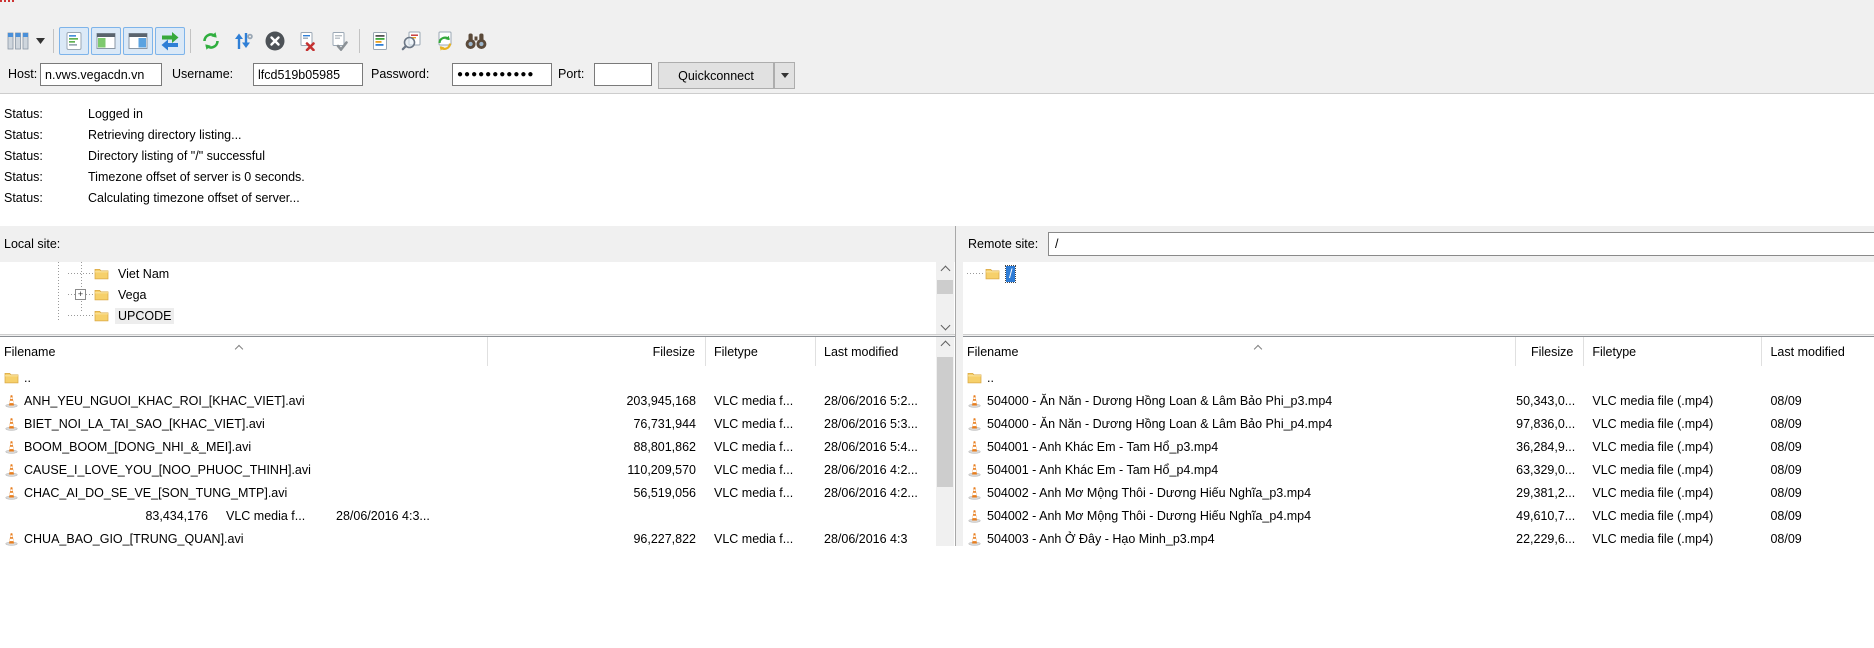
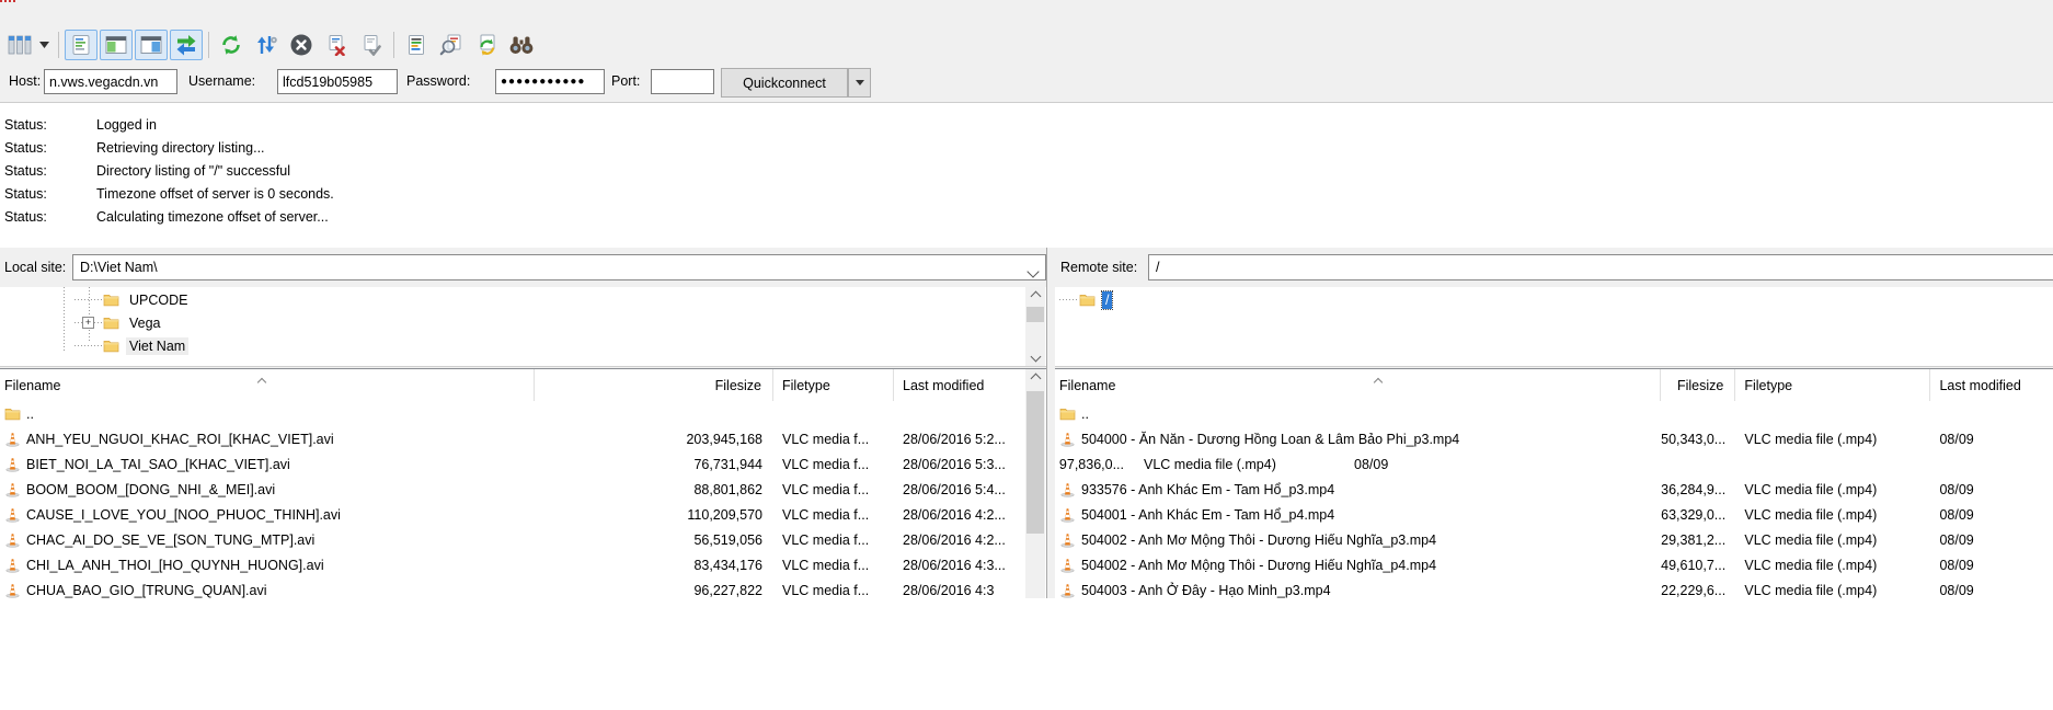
  Host:
  n.vws.vegacdn.vn
  Username:
  lfcd519b05985
  Password:
  ●●●●●●●●●●●
  Port:
  Quickconnect
  Status:
  Logged in
  Status:
  Retrieving directory listing...
  Status:
  Directory listing of "/" successful
  Status:
  Timezone offset of server is 0 seconds.
  Status:
  Calculating timezone offset of server...
  Local site:
+ D:\Viet Nam\
- Viet Nam
+ UPCODE
  Vega
- UPCODE
+ Viet Nam
  Filename
  Filesize
  Filetype
  Last modified
  ..
  ANH_YEU_NGUOI_KHAC_ROI_[KHAC_VIET].avi
  203,945,168
  VLC media f...
  28/06/2016 5:2...
  BIET_NOI_LA_TAI_SAO_[KHAC_VIET].avi
  76,731,944
  VLC media f...
  28/06/2016 5:3...
  BOOM_BOOM_[DONG_NHI_&_MEI].avi
  88,801,862
  VLC media f...
  28/06/2016 5:4...
  CAUSE_I_LOVE_YOU_[NOO_PHUOC_THINH].avi
  110,209,570
  VLC media f...
  28/06/2016 4:2...
  CHAC_AI_DO_SE_VE_[SON_TUNG_MTP].avi
  56,519,056
  VLC media f...
  28/06/2016 4:2...
+ CHI_LA_ANH_THOI_[HO_QUYNH_HUONG].avi
  83,434,176
  VLC media f...
  28/06/2016 4:3...
  CHUA_BAO_GIO_[TRUNG_QUAN].avi
  96,227,822
  VLC media f...
  28/06/2016 4:3
  Remote site:
  /
  /
  Filename
  Filesize
  Filetype
  Last modified
  ..
  504000 - Ăn Năn - Dương Hồng Loan & Lâm Bảo Phi_p3.mp4
  50,343,0...
  VLC media file (.mp4)
  08/09
- 504000 - Ăn Năn - Dương Hồng Loan & Lâm Bảo Phi_p4.mp4
  97,836,0...
  VLC media file (.mp4)
  08/09
- 504001 - Anh Khác Em - Tam Hổ_p3.mp4
+ 933576 - Anh Khác Em - Tam Hổ_p3.mp4
  36,284,9...
  VLC media file (.mp4)
  08/09
  504001 - Anh Khác Em - Tam Hổ_p4.mp4
  63,329,0...
  VLC media file (.mp4)
  08/09
  504002 - Anh Mơ Mộng Thôi - Dương Hiếu Nghĩa_p3.mp4
  29,381,2...
  VLC media file (.mp4)
  08/09
  504002 - Anh Mơ Mộng Thôi - Dương Hiếu Nghĩa_p4.mp4
  49,610,7...
  VLC media file (.mp4)
  08/09
  504003 - Anh Ở Đây - Hạo Minh_p3.mp4
  22,229,6...
  VLC media file (.mp4)
  08/09
